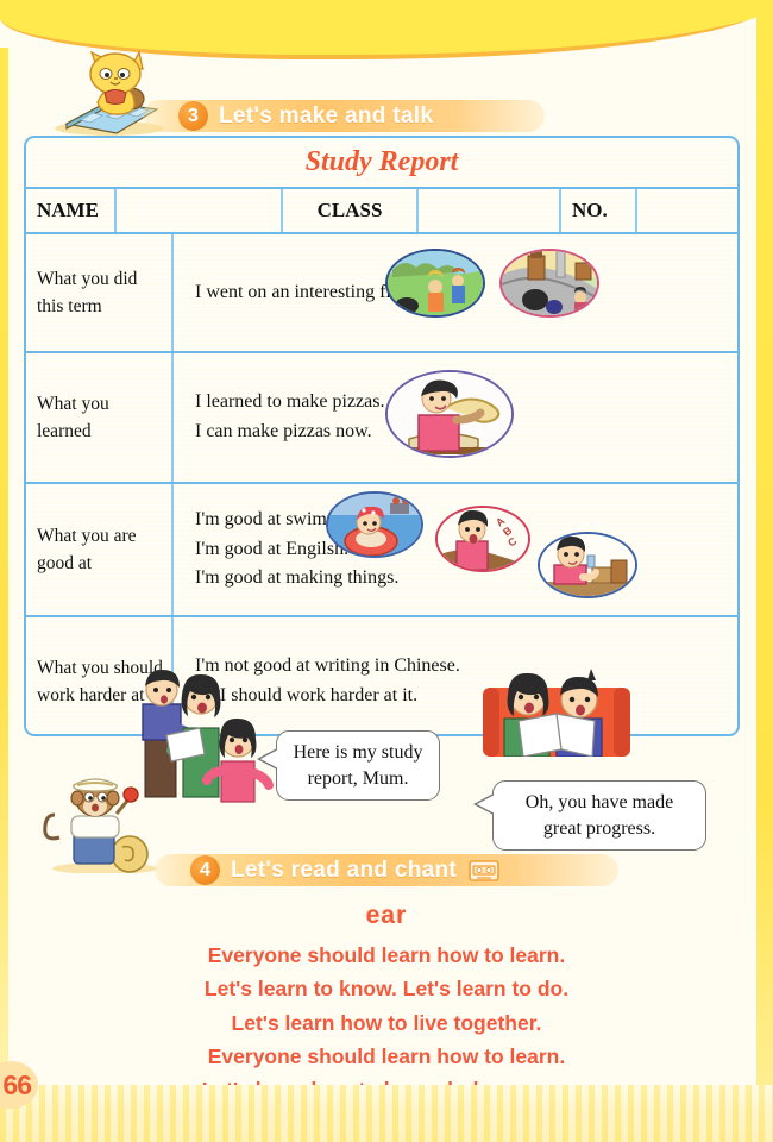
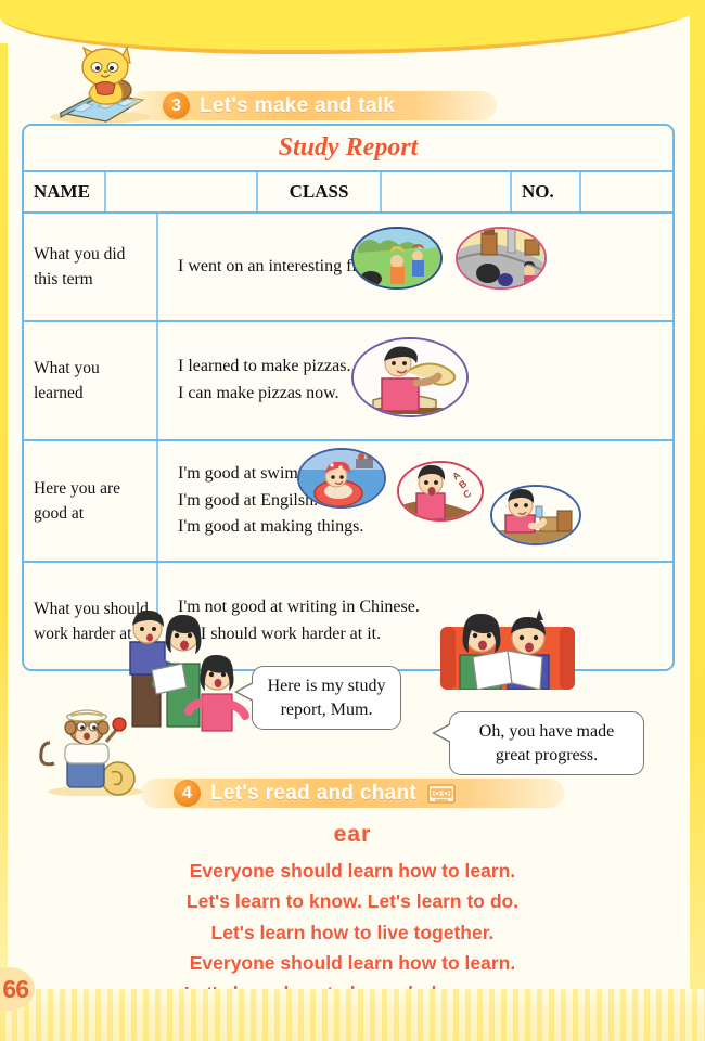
  3
  Let's make and talk
  Study Report
  NAME
  CLASS
  NO.
  What you did this term
  I went on an interesting f
  What you learned
  I learned to make pizzas.
  I can make pizzas now.
- What you are good at
+ Here you are good at
  I'm good at swim
  I'm good at Engilsh
  I'm good at making things.
  What you should work harder at
  I'm not good at writing in Chinese.
  I should work harder at it.
  Here is my study
  report, Mum.
  Oh, you have made
  great progress.
  4
  Let's read and chant
  ear
  Everyone should learn how to learn.
  Let's learn to know. Let's learn to do.
  Let's learn how to live together.
  Everyone should learn how to learn.
  66
